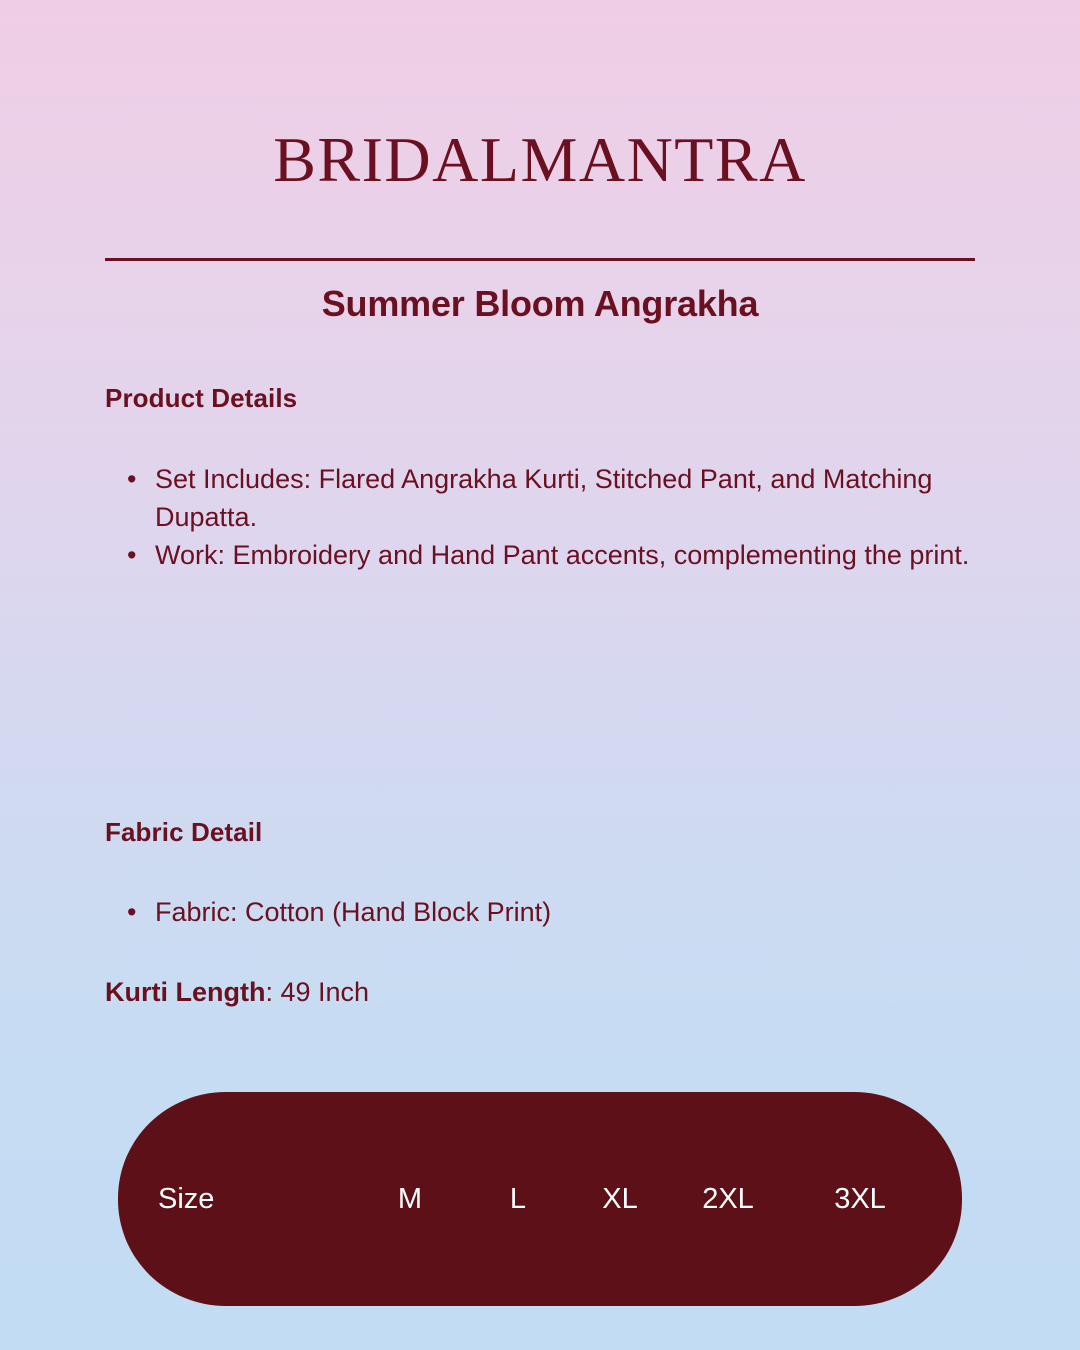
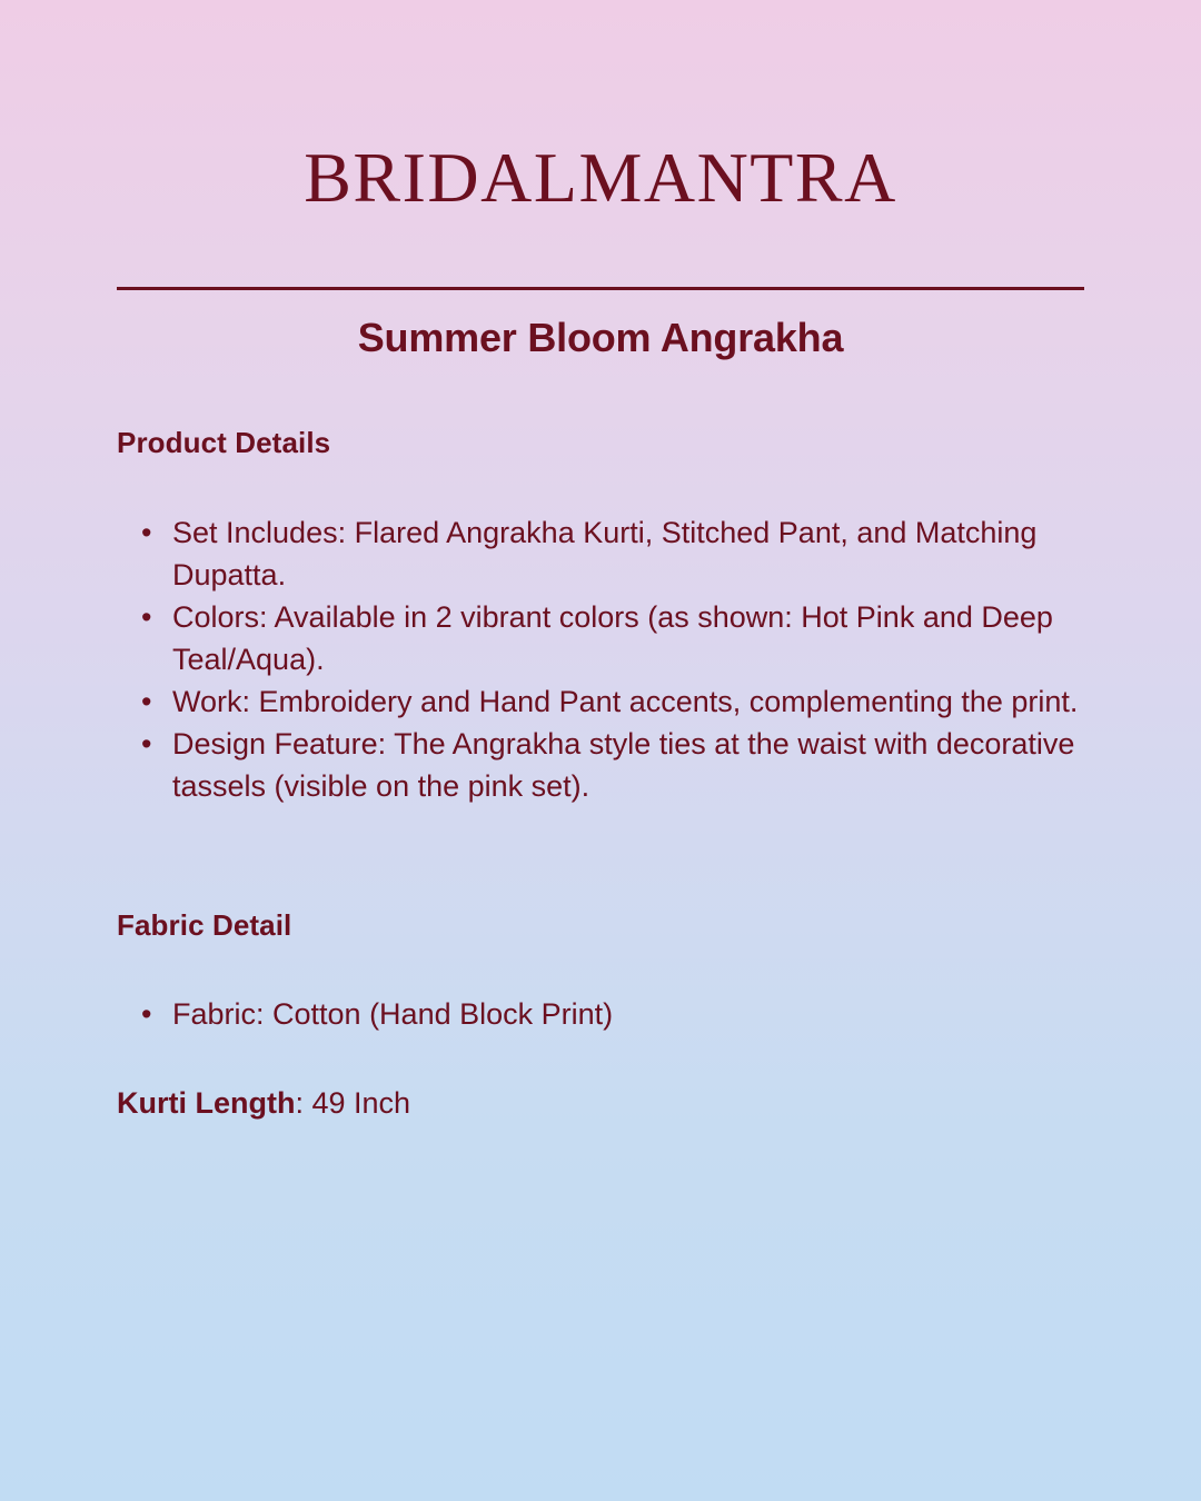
  BRIDALMANTRA
  Summer Bloom Angrakha
  Product Details
  Set Includes: Flared Angrakha Kurti, Stitched Pant, and Matching Dupatta.
+ Colors: Available in 2 vibrant colors (as shown: Hot Pink and Deep Teal/Aqua).
  Work: Embroidery and Hand Pant accents, complementing the print.
+ Design Feature: The Angrakha style ties at the waist with decorative tassels (visible on the pink set).
  Fabric Detail
  Fabric: Cotton (Hand Block Print)
  Kurti Length: 49 Inch
- Size
- M
- L
- XL
- 2XL
- 3XL
